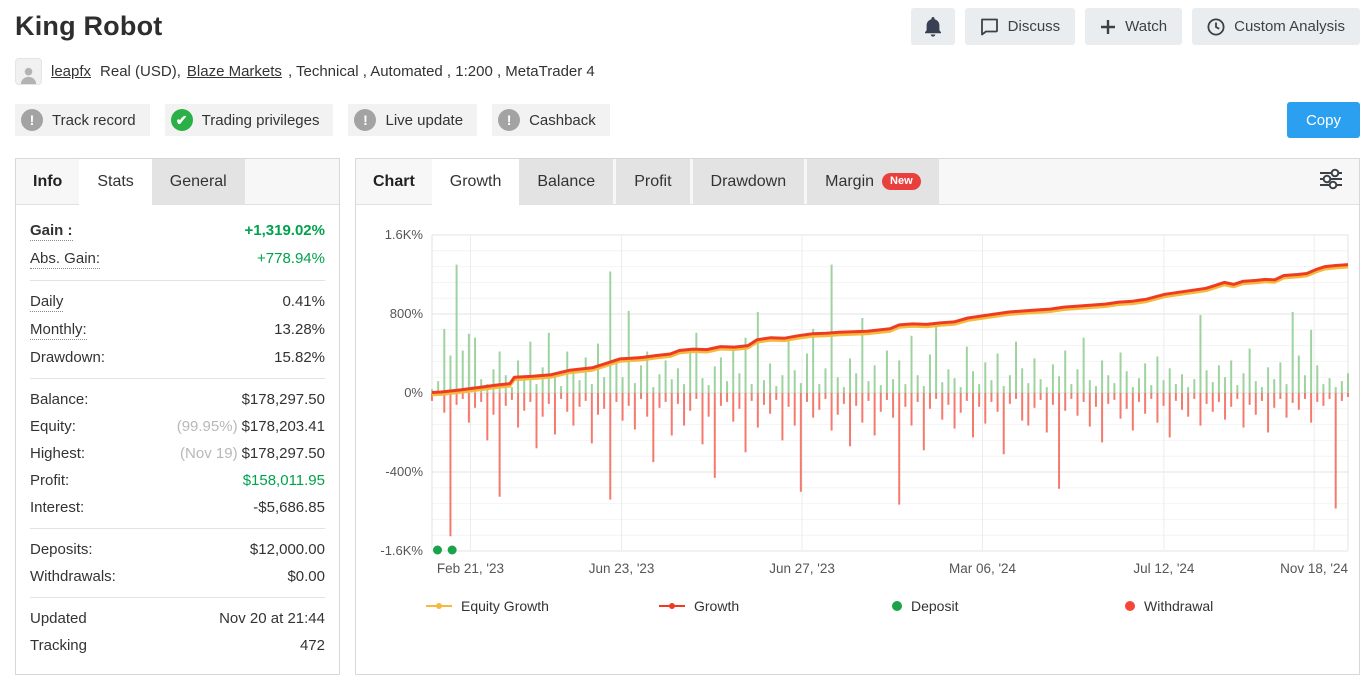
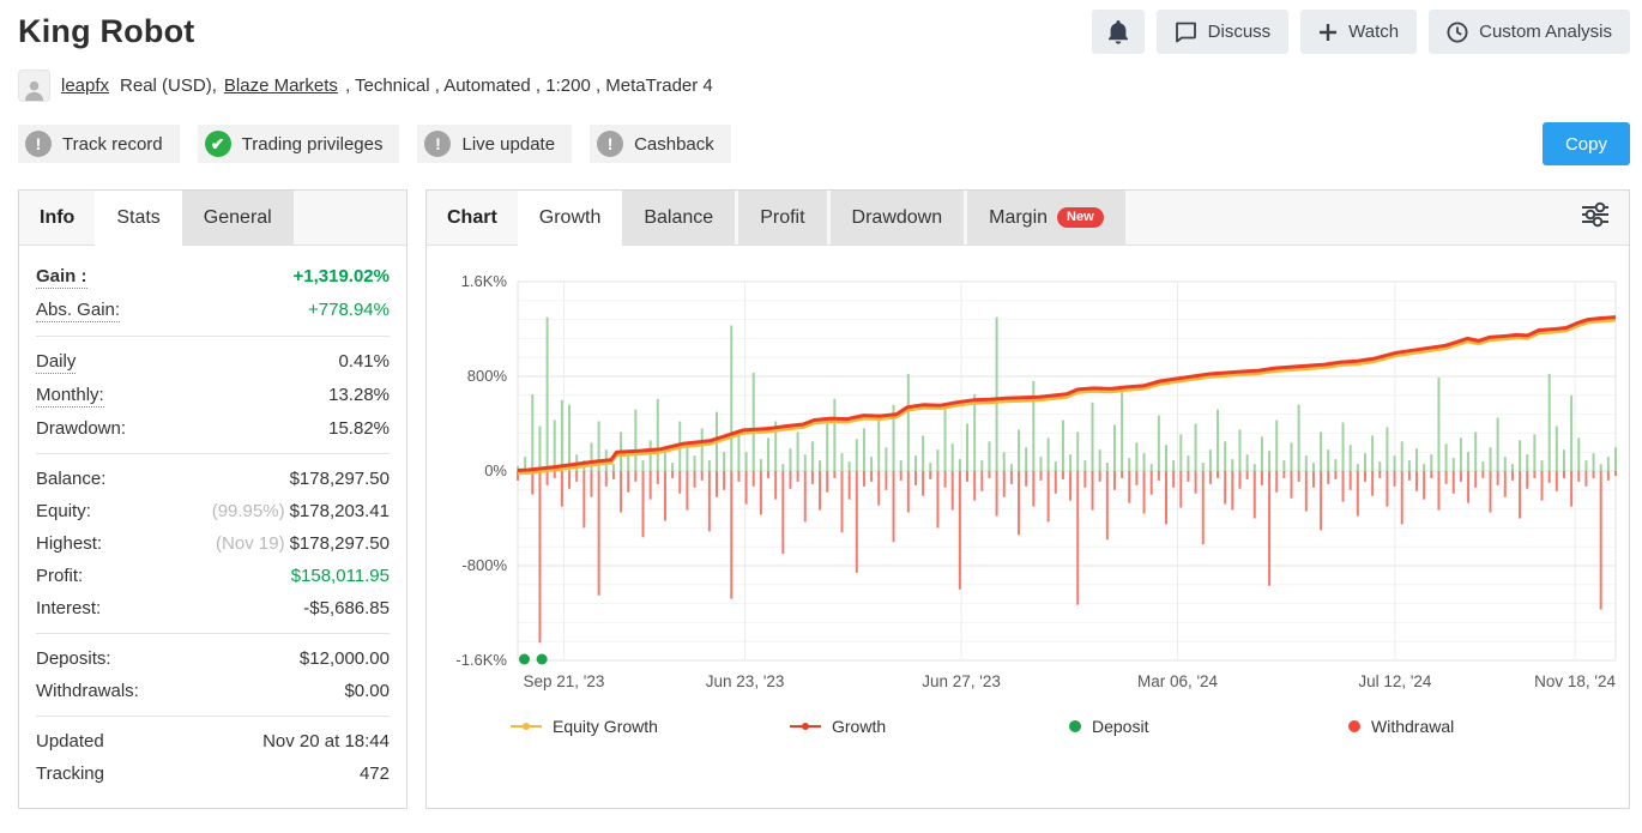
  King Robot
  Discuss
  Watch
  Custom Analysis
  leapfx
  Real (USD),
  Blaze Markets
  , Technical , Automated , 1:200 , MetaTrader 4
  !
  Track record
  ✔
  Trading privileges
  !
  Live update
  !
  Cashback
  Copy
  Info
  Stats
  General
  Gain :
  +1,319.02%
  Abs. Gain:
  +778.94%
  Daily
  0.41%
  Monthly:
  13.28%
  Drawdown:
  15.82%
  Balance:
  $178,297.50
  Equity:
  (99.95%) $178,203.41
  Highest:
  (Nov 19) $178,297.50
  Profit:
  $158,011.95
  Interest:
  -$5,686.85
  Deposits:
  $12,000.00
  Withdrawals:
  $0.00
  Updated
- Nov 20 at 21:44
+ Nov 20 at 18:44
  Tracking
  472
  Chart
  Growth
  Balance
  Profit
  Drawdown
  Margin
  New
  1.6K%
  800%
  0%
- -400%
+ -800%
  -1.6K%
- Feb 21, '23
+ Sep 21, '23
  Jun 23, '23
  Jun 27, '23
  Mar 06, '24
  Jul 12, '24
  Nov 18, '24
  Equity Growth
  Growth
  Deposit
  Withdrawal
